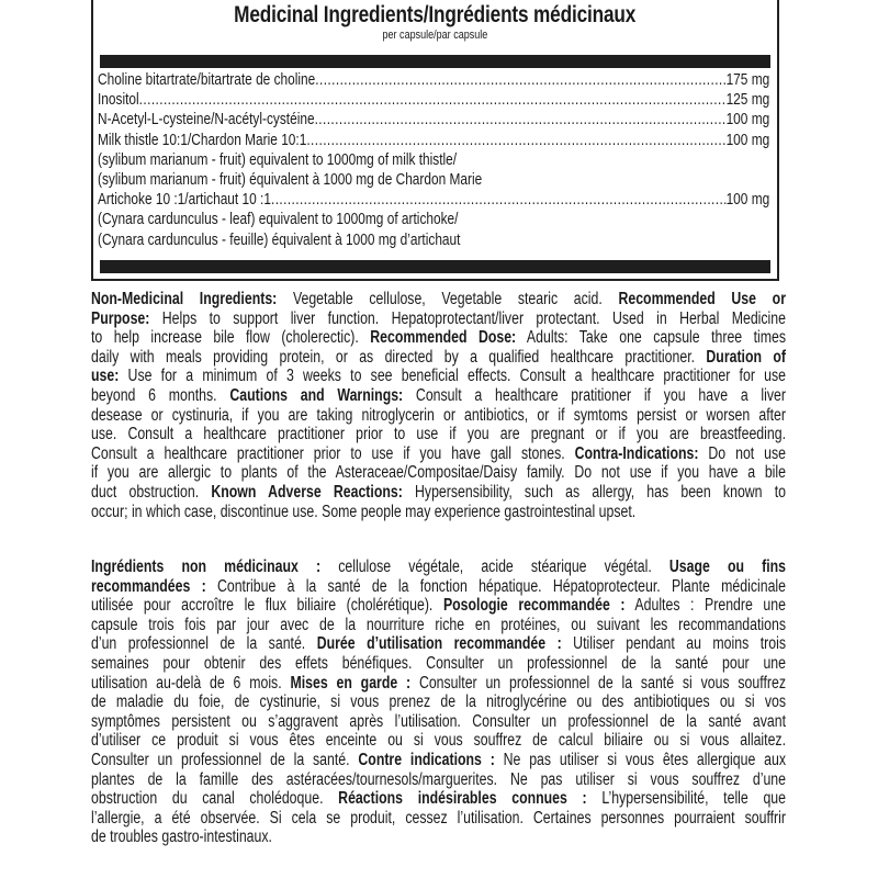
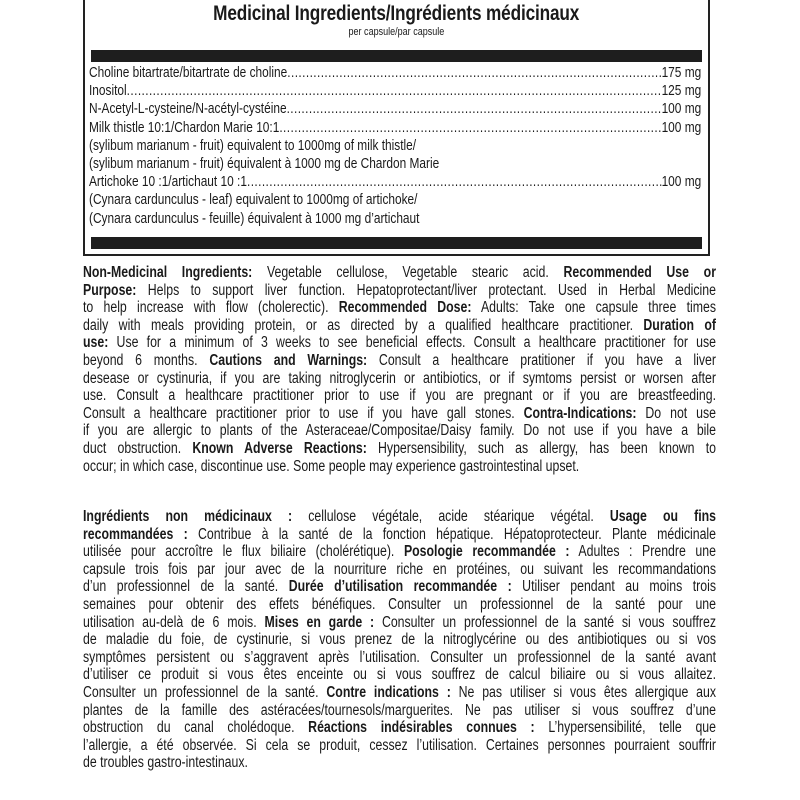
  Medicinal Ingredients/Ingrédients médicinaux
  per capsule/par capsule
  Choline bitartrate/bitartrate de choline
  175 mg
  Inositol
  125 mg
  N-Acetyl-L-cysteine/N-acétyl-cystéine
  100 mg
  Milk thistle 10:1/Chardon Marie 10:1
  100 mg
  (sylibum marianum - fruit) equivalent to 1000mg of milk thistle/
  (sylibum marianum - fruit) équivalent à 1000 mg de Chardon Marie
  Artichoke 10 :1/artichaut 10 :1
  100 mg
  (Cynara cardunculus - leaf) equivalent to 1000mg of artichoke/
  (Cynara cardunculus - feuille) équivalent à 1000 mg d’artichaut
  Non-Medicinal Ingredients: Vegetable cellulose, Vegetable stearic acid. Recommended Use or
  Purpose: Helps to support liver function. Hepatoprotectant/liver protectant. Used in Herbal Medicine
- to help increase bile flow (cholerectic). Recommended Dose: Adults: Take one capsule three times
+ to help increase with flow (cholerectic). Recommended Dose: Adults: Take one capsule three times
  daily with meals providing protein, or as directed by a qualified healthcare practitioner. Duration of
  use: Use for a minimum of 3 weeks to see beneficial effects. Consult a healthcare practitioner for use
  beyond 6 months. Cautions and Warnings: Consult a healthcare pratitioner if you have a liver
  desease or cystinuria, if you are taking nitroglycerin or antibiotics, or if symtoms persist or worsen after
  use. Consult a healthcare practitioner prior to use if you are pregnant or if you are breastfeeding.
  Consult a healthcare practitioner prior to use if you have gall stones. Contra-Indications: Do not use
  if you are allergic to plants of the Asteraceae/Compositae/Daisy family. Do not use if you have a bile
  duct obstruction. Known Adverse Reactions: Hypersensibility, such as allergy, has been known to
  occur; in which case, discontinue use. Some people may experience gastrointestinal upset.
  Ingrédients non médicinaux : cellulose végétale, acide stéarique végétal. Usage ou fins
  recommandées : Contribue à la santé de la fonction hépatique. Hépatoprotecteur. Plante médicinale
  utilisée pour accroître le flux biliaire (cholérétique). Posologie recommandée : Adultes : Prendre une
  capsule trois fois par jour avec de la nourriture riche en protéines, ou suivant les recommandations
  d’un professionnel de la santé. Durée d’utilisation recommandée : Utiliser pendant au moins trois
  semaines pour obtenir des effets bénéfiques. Consulter un professionnel de la santé pour une
  utilisation au-delà de 6 mois. Mises en garde : Consulter un professionnel de la santé si vous souffrez
  de maladie du foie, de cystinurie, si vous prenez de la nitroglycérine ou des antibiotiques ou si vos
  symptômes persistent ou s’aggravent après l’utilisation. Consulter un professionnel de la santé avant
  d’utiliser ce produit si vous êtes enceinte ou si vous souffrez de calcul biliaire ou si vous allaitez.
  Consulter un professionnel de la santé. Contre indications : Ne pas utiliser si vous êtes allergique aux
  plantes de la famille des astéracées/tournesols/marguerites. Ne pas utiliser si vous souffrez d’une
  obstruction du canal cholédoque. Réactions indésirables connues : L’hypersensibilité, telle que
  l’allergie, a été observée. Si cela se produit, cessez l’utilisation. Certaines personnes pourraient souffrir
  de troubles gastro-intestinaux.
